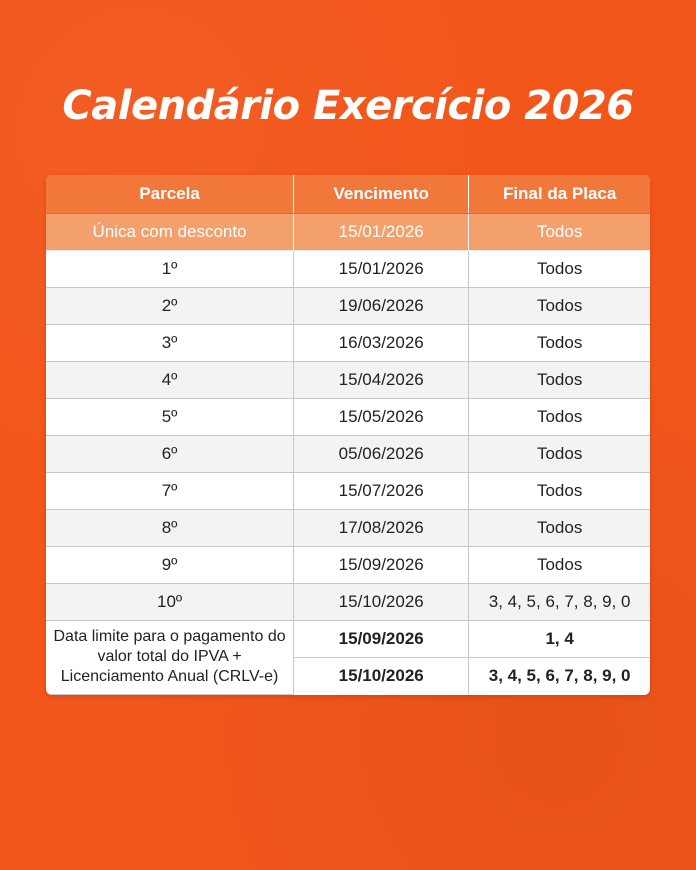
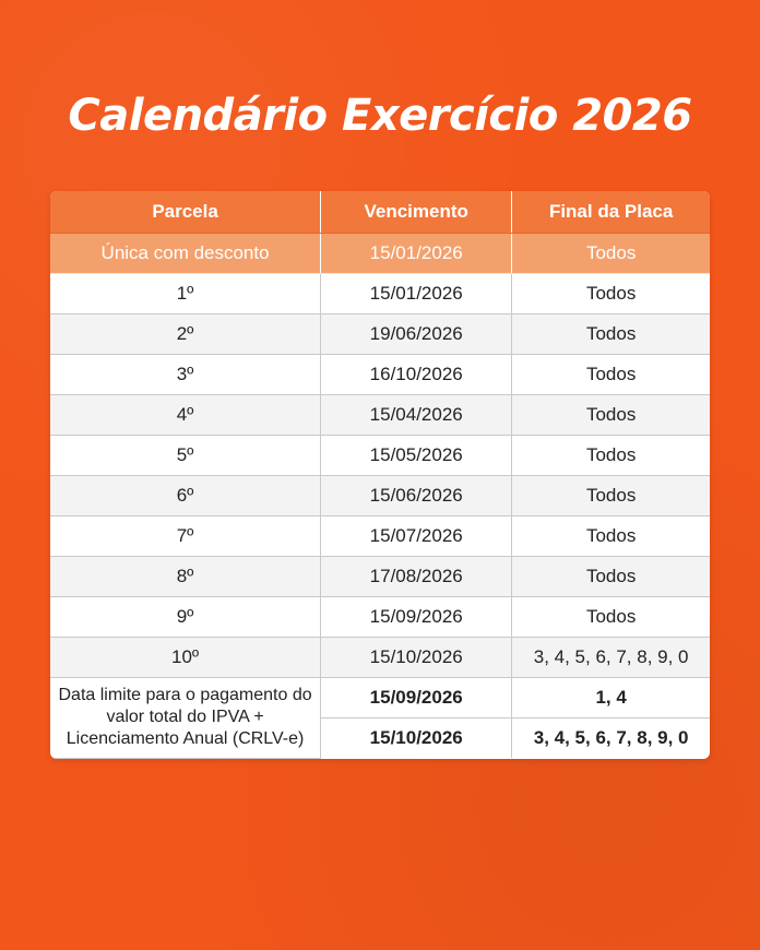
  Calendário Exercício 2026
  Parcela	Vencimento	Final da Placa
  Única com desconto	15/01/2026	Todos
  1º	15/01/2026	Todos
  2º	19/06/2026	Todos
- 3º	16/03/2026	Todos
+ 3º	16/10/2026	Todos
  4º	15/04/2026	Todos
  5º	15/05/2026	Todos
- 6º	05/06/2026	Todos
+ 6º	15/06/2026	Todos
  7º	15/07/2026	Todos
  8º	17/08/2026	Todos
  9º	15/09/2026	Todos
  10º	15/10/2026	3, 4, 5, 6, 7, 8, 9, 0
  Data limite para o pagamento do valor total do IPVA + Licenciamento Anual (CRLV-e)	15/09/2026	1, 4
  15/10/2026	3, 4, 5, 6, 7, 8, 9, 0
